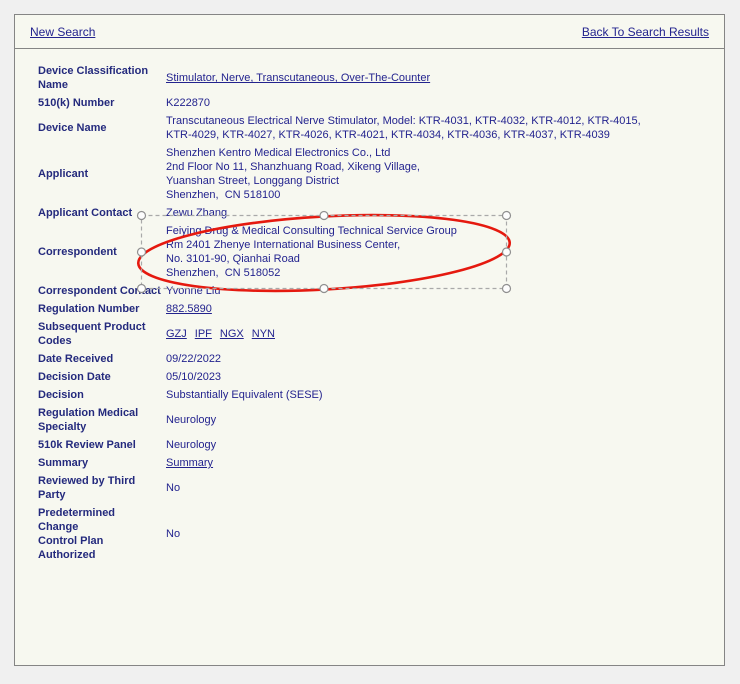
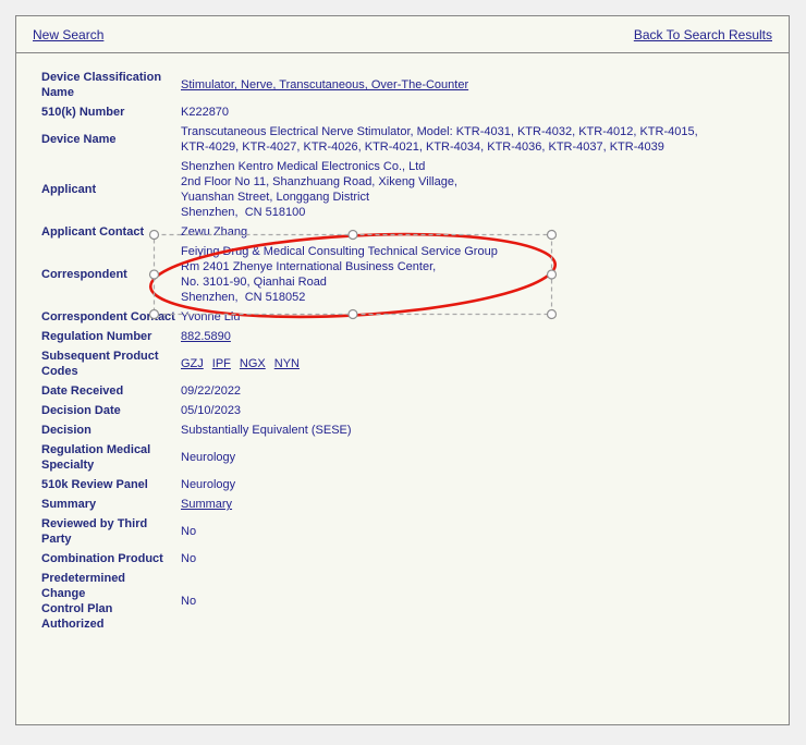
  New Search
  Back To Search Results
  Device Classification Name	Stimulator, Nerve, Transcutaneous, Over-The-Counter
  510(k) Number	K222870
  Device Name	Transcutaneous Electrical Nerve Stimulator, Model: KTR-4031, KTR-4032, KTR-4012, KTR-4015,KTR-4029, KTR-4027, KTR-4026, KTR-4021, KTR-4034, KTR-4036, KTR-4037, KTR-4039
  Applicant	Shenzhen Kentro Medical Electronics Co., Ltd2nd Floor No 11, Shanzhuang Road, Xikeng Village,Yuanshan Street, Longgang DistrictShenzhen, CN 518100
  Applicant Contact	Zewu Zhang
  Correspondent	Feiyingrug & Medical Consulting Technical Service GroupRm 2401 Zhenye International Business Center,No. 3101-90, Qianhai RoadShenzhen, CN 518052
  Correspondent Coact	Yvonne Liu
  Regulation Number	882.5890
  Subsequent Product Codes	GZJ IPF NGX NYN
  Date Received	09/22/2022
  Decision Date	05/10/2023
  Decision	Substantially Equivalent (SESE)
  Regulation Medical Specialty	Neurology
  510k Review Panel	Neurology
  Summary	Summary
  Reviewed by Third Party	No
+ Combination Product	No
  Predetermined Change Control Plan Authorized	No
